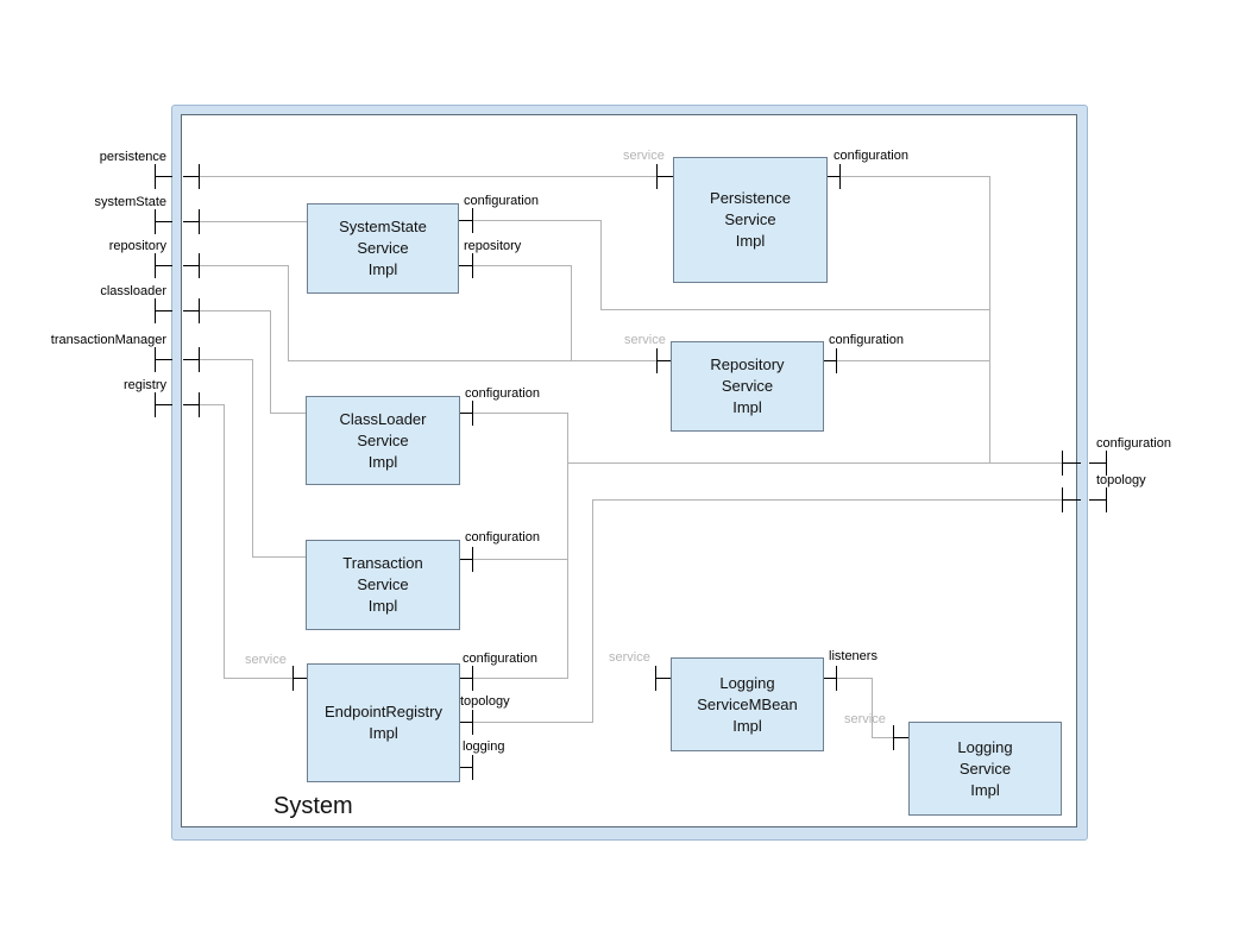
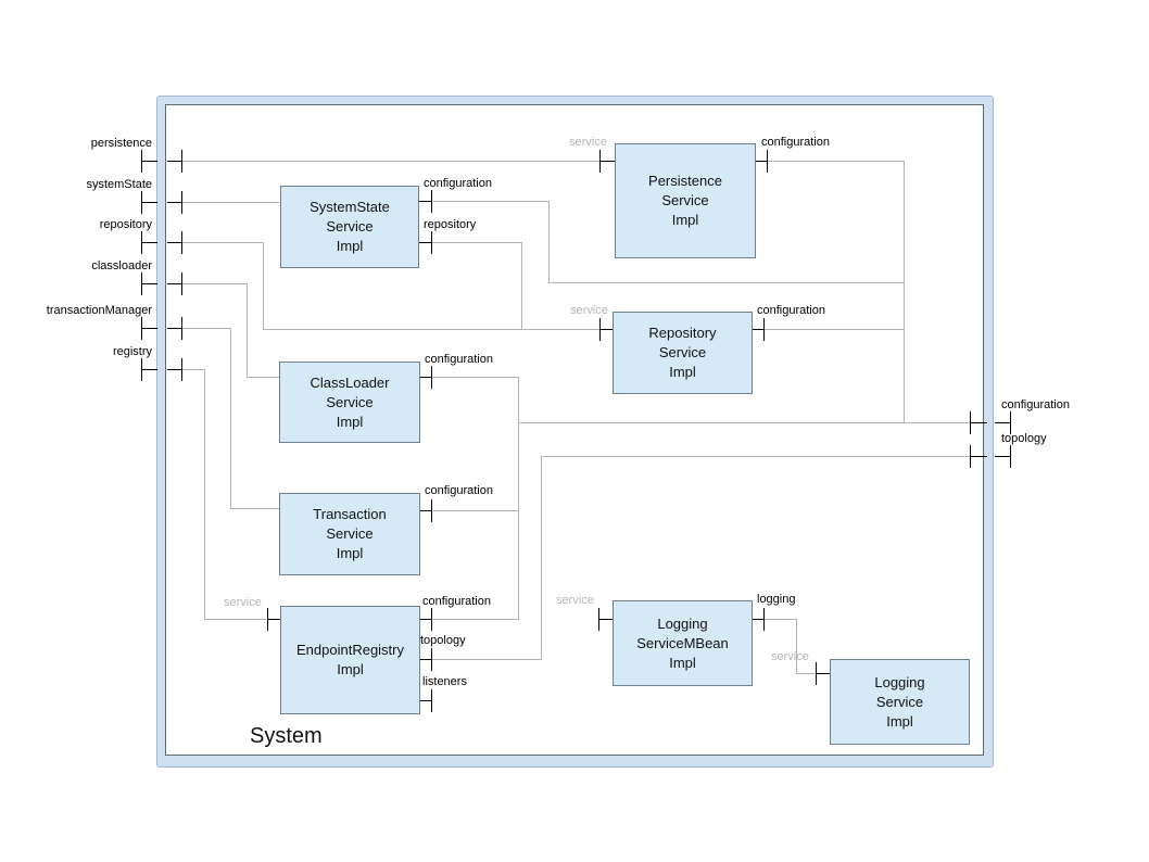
  System
  SystemState
  Service
  Impl
  Persistence
  Service
  Impl
  Repository
  Service
  Impl
  ClassLoader
  Service
  Impl
  Transaction
  Service
  Impl
  EndpointRegistry
  Impl
  Logging
  ServiceMBean
  Impl
  Logging
  Service
  Impl
  persistence
  systemState
  repository
  classloader
  transactionManager
  registry
  configuration
  repository
  service
  configuration
  service
  configuration
  configuration
  configuration
  service
  configuration
  topology
- logging
+ listeners
  service
- listeners
+ logging
  service
  configuration
  topology
